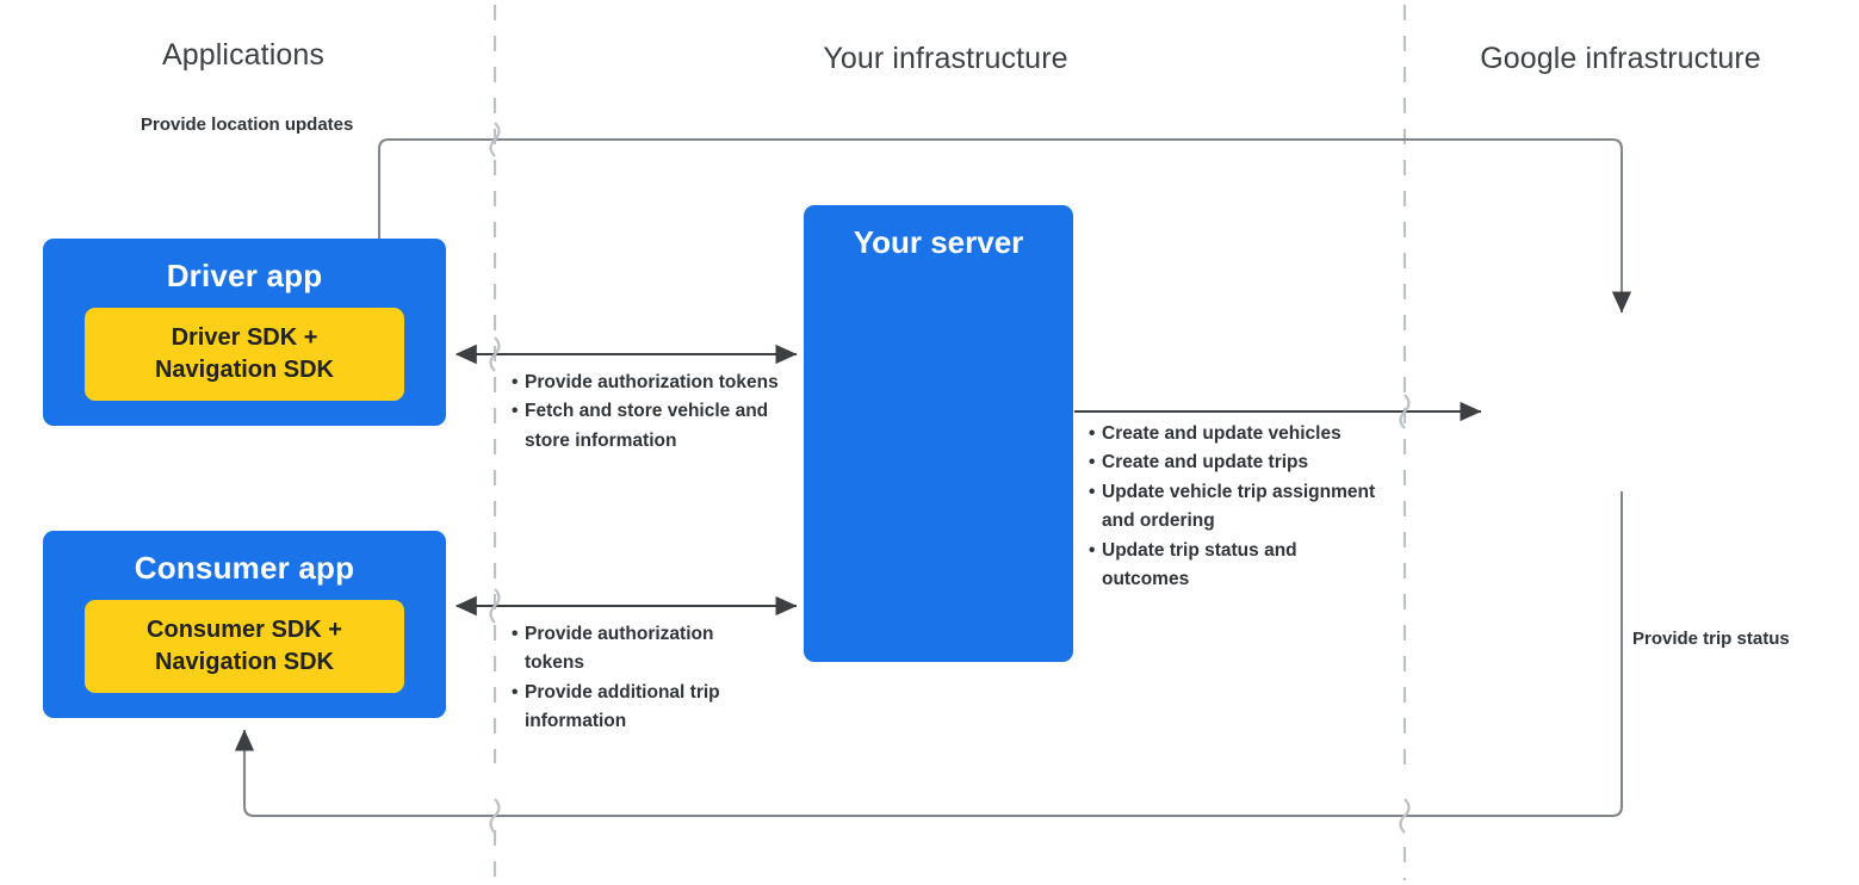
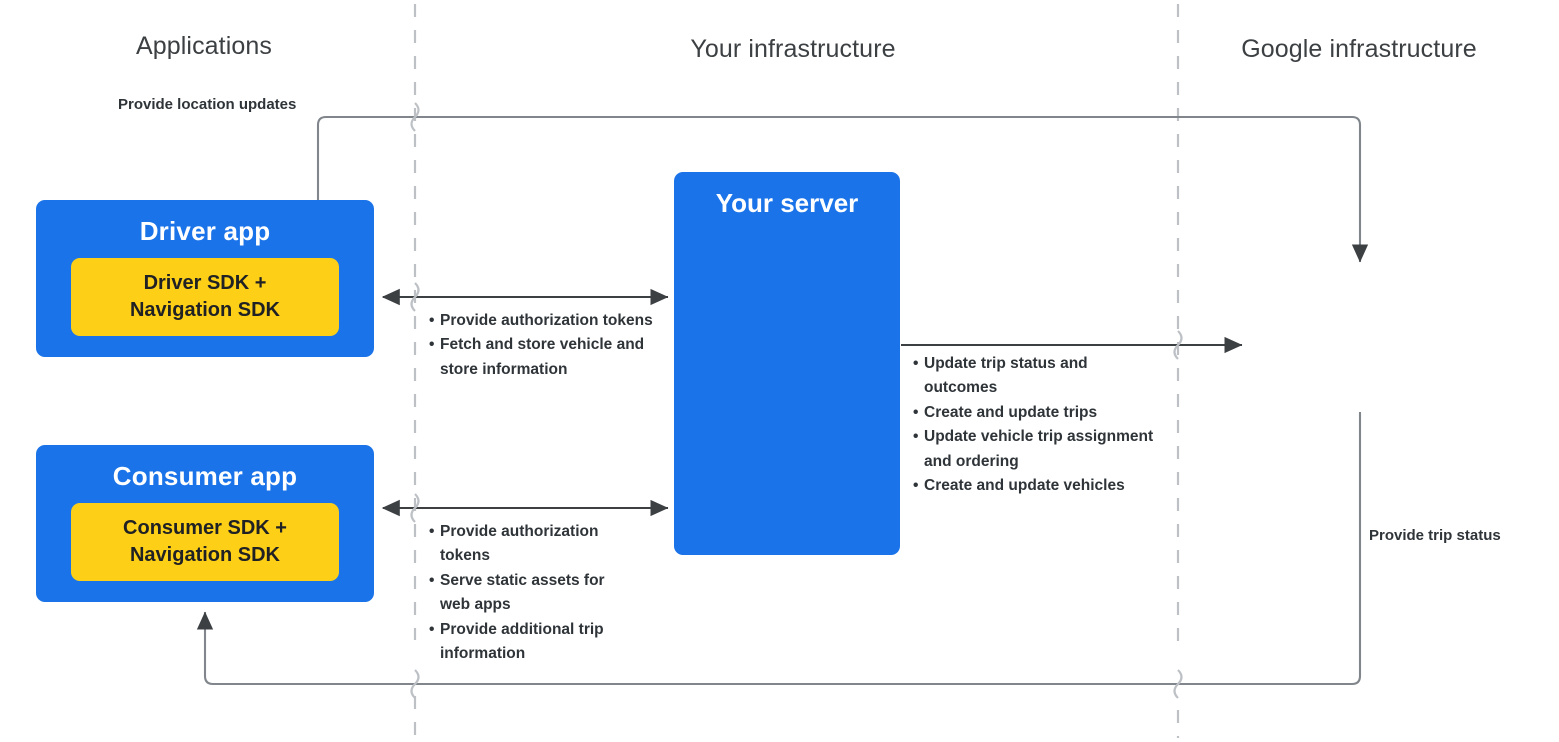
  Applications
  Your infrastructure
  Google infrastructure
  Driver app
  Driver SDK +
  Navigation SDK
  Consumer app
  Consumer SDK +
  Navigation SDK
  Your server
  Provide location updates
  Provide trip status
  Provide authorization tokens
  Fetch and store vehicle and store information
  Provide authorization tokens
+ Serve static assets for web apps
  Provide additional trip information
- Create and update vehicles
+ Update trip status and outcomes
  Create and update trips
  Update vehicle trip assignment and ordering
- Update trip status and outcomes
+ Create and update vehicles
